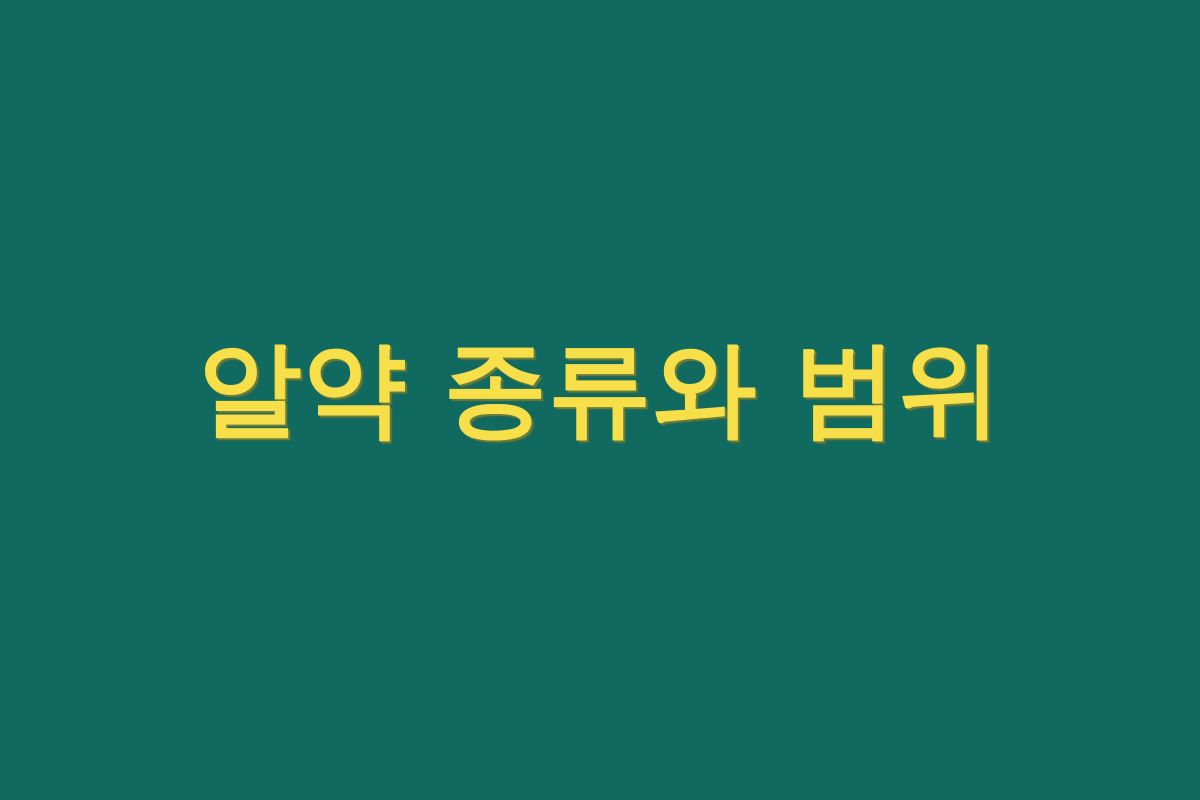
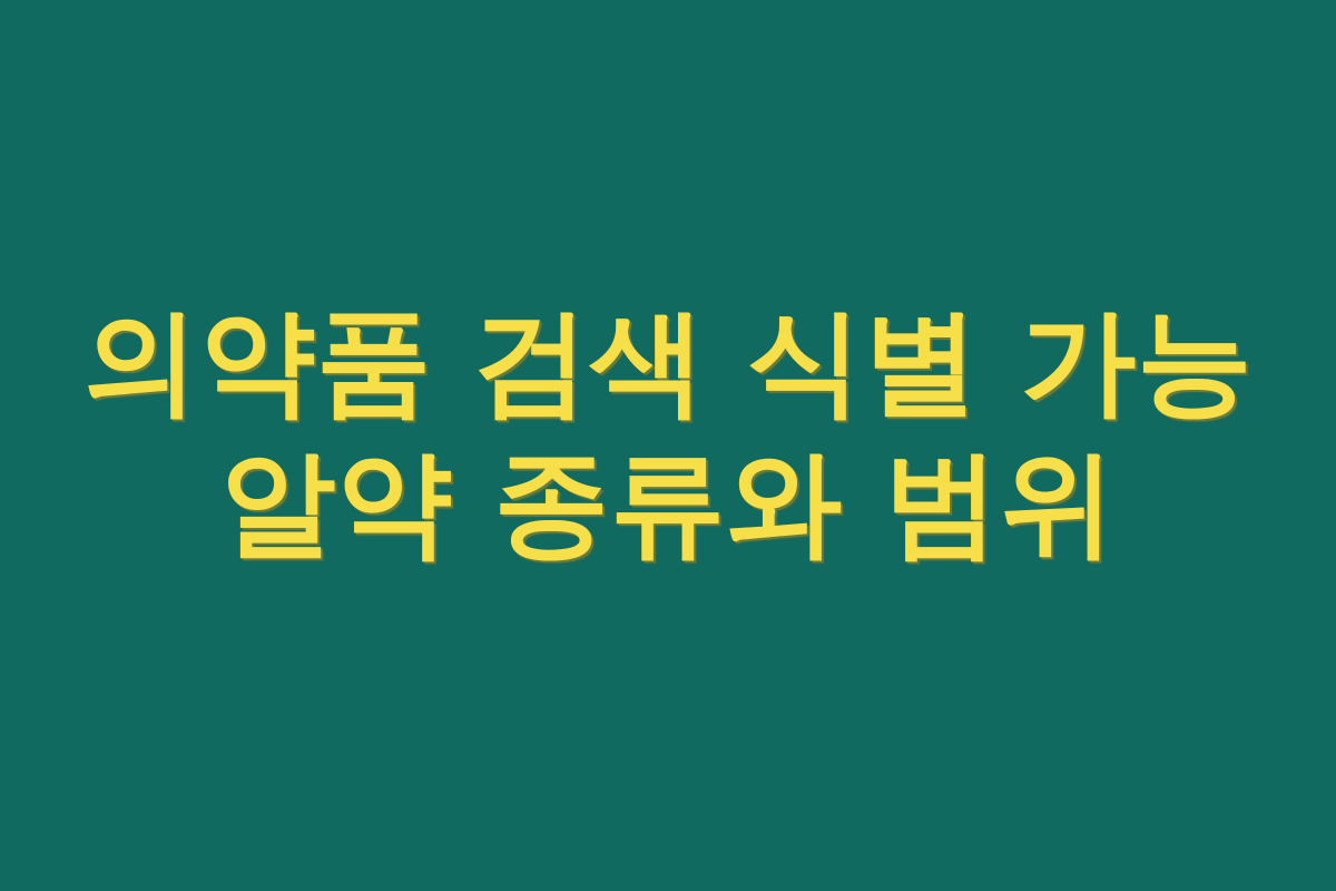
+ 의약품 검색 식별 가능
  알약 종류와 범위
